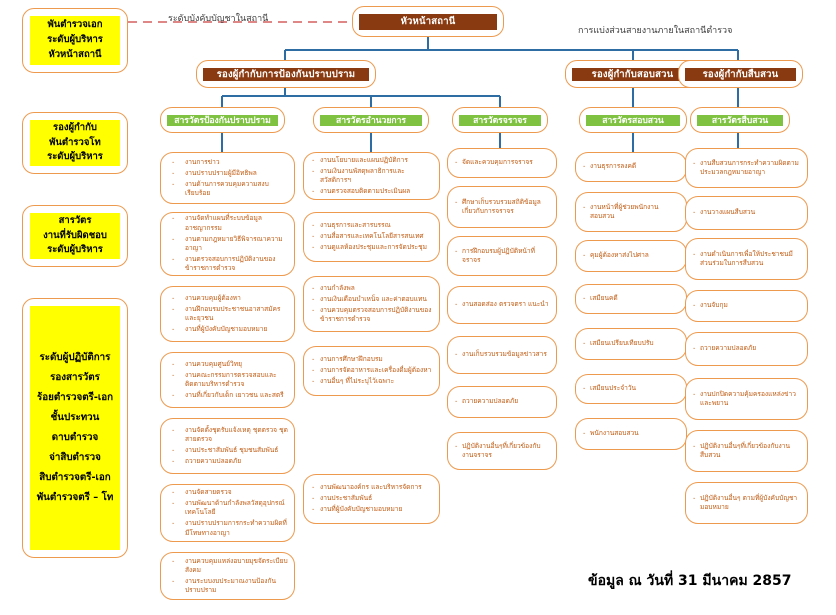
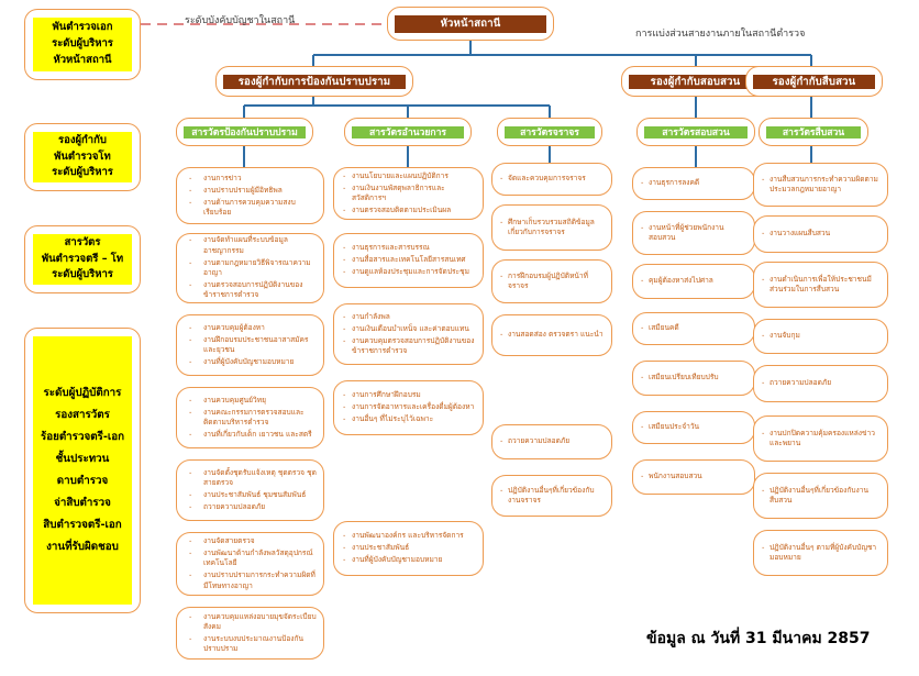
  ระดับบังคับบัญชาในสถานี
  การแบ่งส่วนสายงานภายในสถานีตำรวจ
  พันตำรวจเอก
  ระดับผู้บริหาร
  หัวหน้าสถานี
  รองผู้กำกับ
  พันตำรวจโท
  ระดับผู้บริหาร
  สารวัตร
- งานที่รับผิดชอบ
+ พันตำรวจตรี – โท
  ระดับผู้บริหาร
  ระดับผู้ปฏิบัติการ
  รองสารวัตร
  ร้อยตำรวจตรี-เอก
  ชั้นประทวน
  ดาบตำรวจ
  จ่าสิบตำรวจ
  สิบตำรวจตรี-เอก
- พันตำรวจตรี – โท
+ งานที่รับผิดชอบ
  หัวหน้าสถานี
  รองผู้กำกับการป้องกันปราบปราม
  รองผู้กำกับสอบสวน
  รองผู้กำกับสืบสวน
  สารวัตรป้องกันปราบปราม
  สารวัตรอำนวยการ
  สารวัตรจราจร
  สารวัตรสอบสวน
  สารวัตรสืบสวน
  งานการข่าว
  งานปราบปรามผู้มีอิทธิพล
  งานด้านการควบคุมความสงบเรียบร้อย
  งานจัดทำแผนที่ระบบข้อมูลอาชญากรรม
  งานตามกฎหมายวิธีพิจารณาความอาญา
  งานควบคุมผู้ต้องหา
  งานฝึกอบรมประชาชนอาสาสมัครและยุวชน
  งานที่ผู้บังคับบัญชามอบหมาย
  งานควบคุมศูนย์วิทยุ
  งานคณะกรรมการตรวจสอบและติดตามบริหารตำรวจ
  งานที่เกี่ยวกับเด็ก เยาวชน และสตรี
  งานจัดตั้งชุดรับแจ้งเหตุ ชุดตรวจ ชุดสายตรวจ
  งานประชาสัมพันธ์ ชุมชนสัมพันธ์
  ถวายความปลอดภัย
  งานจัดสายตรวจ
  งานพัฒนาด้านกำลังพลวัสดุอุปกรณ์
  งานปราบปรามการกระทำความผิดที่มีโทษทางอาญา
  งานควบคุมแหล่งอบายมุขจัดระเบียบสังคม
  งานระบบงบประมาณงานป้องกันปราบปราม
  งานนโยบายและแผนปฏิบัติการ
  งานเงินงานพัสดุพลาธิการและสวัสดิการฯ
  งานตรวจสอบติดตามประเมินผล
  งานธุรการและสารบรรณ
  งานสื่อสารและเทคโนโลยีสารสนเทศ
  งานดูแลห้องประชุมและการจัดประชุม
  งานกำลังพล
  งานเงินเดือนบำเหน็จ และค่าตอบแทน
  งานควบคุมตรวจสอบการปฏิบัติงานของข้าราชการตำรวจ
  งานการศึกษาฝึกอบรม
  งานการจัดอาหารและเครื่องดื่มผู้ต้องหา
  งานอื่นๆ ที่ไม่ระบุไว้เฉพาะ
  งานพัฒนาองค์กร และบริหารจัดการ
  งานประชาสัมพันธ์
  งานที่ผู้บังคับบัญชามอบหมาย
  จัดและควบคุมการจราจร
  ศึกษาเก็บรวบรวมสถิติข้อมูลเกี่ยวกับการจราจร
  การฝึกอบรมผู้ปฏิบัติหน้าที่จราจร
  งานสอดส่อง ตรวจตรา แนะนำ
- งานเก็บรวบรวมข้อมูลข่าวสาร
  ถวายความปลอดภัย
  ปฏิบัติงานอื่นๆที่เกี่ยวข้องกับงานจราจร
  งานธุรการลงคดี
  งานหน้าที่ผู้ช่วยพนักงานสอบสวน
  คุมผู้ต้องหาส่งไปศาล
  เสมียนคดี
  เสมียนเปรียบเทียบปรับ
  เสมียนประจำวัน
  พนักงานสอบสวน
  งานสืบสวนการกระทำความผิดตามประมวลกฎหมายอาญา
  งานวางแผนสืบสวน
  งานดำเนินการเพื่อให้ประชาชนมีส่วนร่วมในการสืบสวน
  งานจับกุม
  ถวายความปลอดภัย
  งานปกปิดความคุ้มครองแหล่งข่าวและพยาน
  ปฏิบัติงานอื่นๆที่เกี่ยวข้องกับงานสืบสวน
  ปฏิบัติงานอื่นๆ ตามที่ผู้บังคับบัญชามอบหมาย
  ข้อมูล ณ วันที่ 31 มีนาคม 2857
